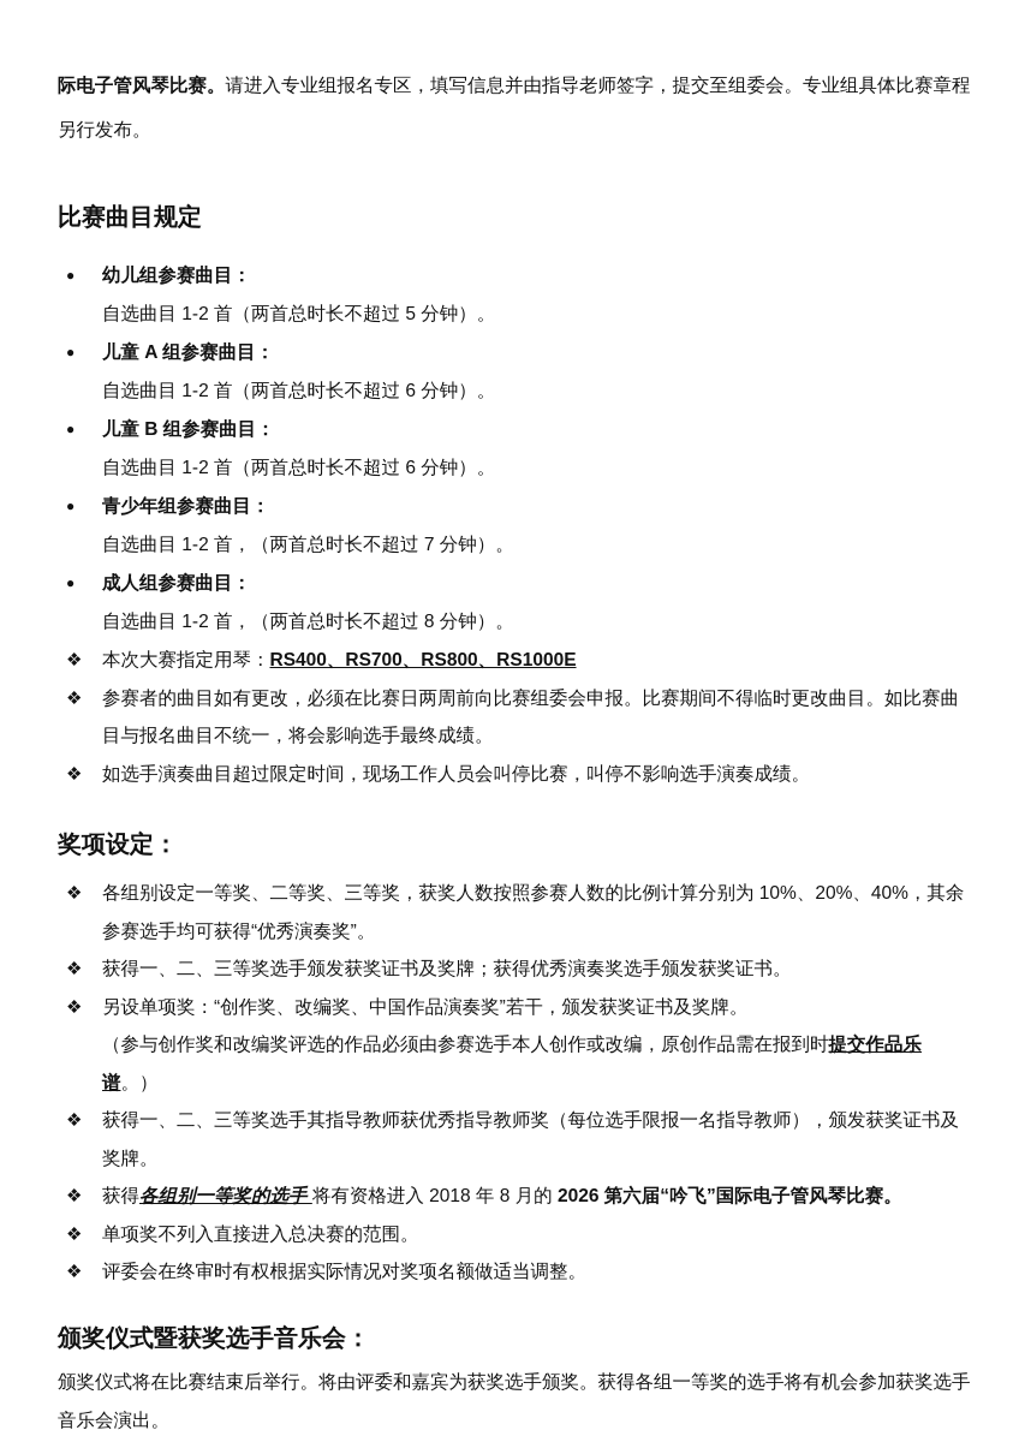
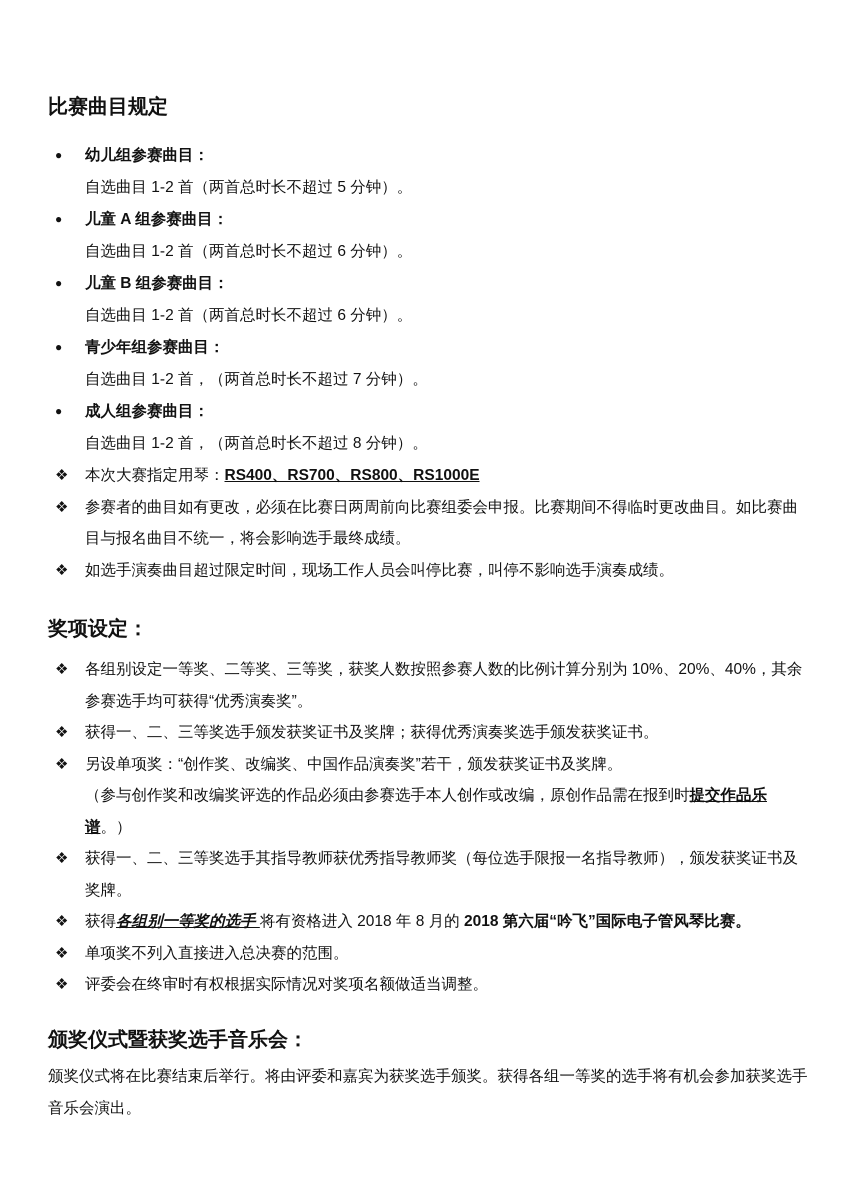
- 际电子管风琴比赛。请进入专业组报名专区，填写信息并由指导老师签字，提交至组委会。专业组具体比赛章程另行发布。
  比赛曲目规定
  ●
  幼儿组参赛曲目：
  自选曲目 1-2 首（两首总时长不超过 5 分钟）。
  ●
  儿童 A 组参赛曲目：
  自选曲目 1-2 首（两首总时长不超过 6 分钟）。
  ●
  儿童 B 组参赛曲目：
  自选曲目 1-2 首（两首总时长不超过 6 分钟）。
  ●
  青少年组参赛曲目：
  自选曲目 1-2 首，（两首总时长不超过 7 分钟）。
  ●
  成人组参赛曲目：
  自选曲目 1-2 首，（两首总时长不超过 8 分钟）。
  ❖
  本次大赛指定用琴：RS400、RS700、RS800、RS1000E
  ❖
  参赛者的曲目如有更改，必须在比赛日两周前向比赛组委会申报。比赛期间不得临时更改曲目。如比赛曲目与报名曲目不统一，将会影响选手最终成绩。
  ❖
  如选手演奏曲目超过限定时间，现场工作人员会叫停比赛，叫停不影响选手演奏成绩。
  奖项设定：
  ❖
  各组别设定一等奖、二等奖、三等奖，获奖人数按照参赛人数的比例计算分别为 10%、20%、40%，其余参赛选手均可获得“优秀演奏奖”。
  ❖
  获得一、二、三等奖选手颁发获奖证书及奖牌；获得优秀演奏奖选手颁发获奖证书。
  ❖
  另设单项奖：“创作奖、改编奖、中国作品演奏奖”若干，颁发获奖证书及奖牌。
  （参与创作奖和改编奖评选的作品必须由参赛选手本人创作或改编，原创作品需在报到时提交作品乐谱。）
  ❖
  获得一、二、三等奖选手其指导教师获优秀指导教师奖（每位选手限报一名指导教师），颁发获奖证书及奖牌。
  ❖
- 获得各组别一等奖的选手 将有资格进入 2018 年 8 月的 2026 第六届“吟飞”国际电子管风琴比赛。
+ 获得各组别一等奖的选手 将有资格进入 2018 年 8 月的 2018 第六届“吟飞”国际电子管风琴比赛。
  ❖
  单项奖不列入直接进入总决赛的范围。
  ❖
  评委会在终审时有权根据实际情况对奖项名额做适当调整。
  颁奖仪式暨获奖选手音乐会：
  颁奖仪式将在比赛结束后举行。将由评委和嘉宾为获奖选手颁奖。获得各组一等奖的选手将有机会参加获奖选手音乐会演出。
